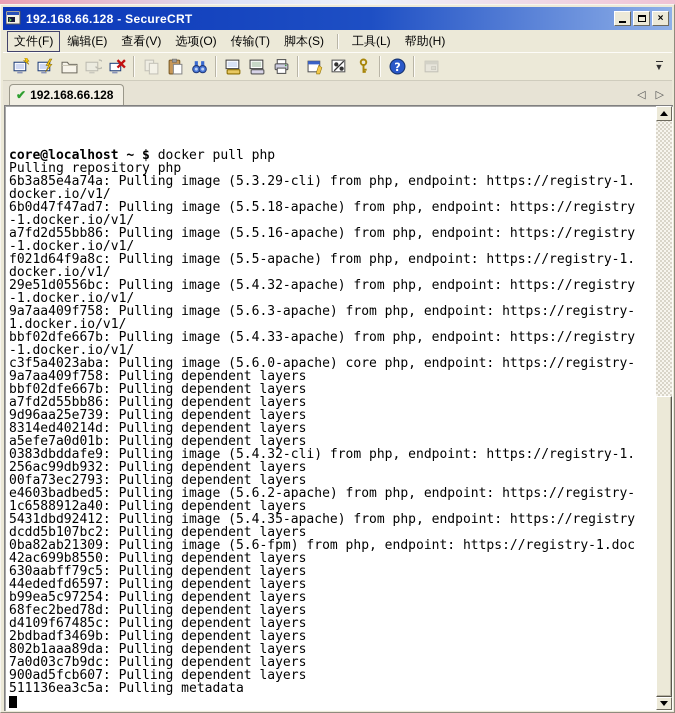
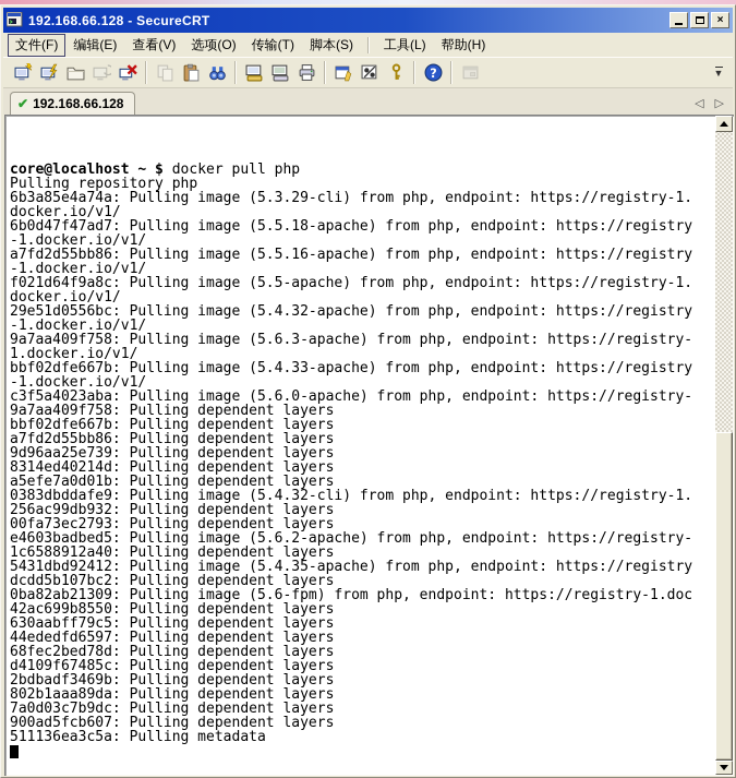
  192.168.66.128 - SecureCRT
  ×
  文件(F)
  编辑(E)
  查看(V)
  选项(O)
  传输(T)
  脚本(S)
  工具(L)
  帮助(H)
  ?
  ▼
  ✔
  192.168.66.128
  ◁
  ▷
  core@localhost ~ $ docker pull php
  Pulling repository php
  6b3a85e4a74a: Pulling image (5.3.29-cli) from php, endpoint: https://registry-1.
  docker.io/v1/
  6b0d47f47ad7: Pulling image (5.5.18-apache) from php, endpoint: https://registry
  -1.docker.io/v1/
  a7fd2d55bb86: Pulling image (5.5.16-apache) from php, endpoint: https://registry
  -1.docker.io/v1/
  f021d64f9a8c: Pulling image (5.5-apache) from php, endpoint: https://registry-1.
  docker.io/v1/
  29e51d0556bc: Pulling image (5.4.32-apache) from php, endpoint: https://registry
  -1.docker.io/v1/
  9a7aa409f758: Pulling image (5.6.3-apache) from php, endpoint: https://registry-
  1.docker.io/v1/
  bbf02dfe667b: Pulling image (5.4.33-apache) from php, endpoint: https://registry
  -1.docker.io/v1/
- c3f5a4023aba: Pulling image (5.6.0-apache) core php, endpoint: https://registry-
+ c3f5a4023aba: Pulling image (5.6.0-apache) from php, endpoint: https://registry-
  9a7aa409f758: Pulling dependent layers
  bbf02dfe667b: Pulling dependent layers
  a7fd2d55bb86: Pulling dependent layers
  9d96aa25e739: Pulling dependent layers
  8314ed40214d: Pulling dependent layers
  a5efe7a0d01b: Pulling dependent layers
  0383dbddafe9: Pulling image (5.4.32-cli) from php, endpoint: https://registry-1.
  256ac99db932: Pulling dependent layers
  00fa73ec2793: Pulling dependent layers
  e4603badbed5: Pulling image (5.6.2-apache) from php, endpoint: https://registry-
  1c6588912a40: Pulling dependent layers
  5431dbd92412: Pulling image (5.4.35-apache) from php, endpoint: https://registry
  dcdd5b107bc2: Pulling dependent layers
  0ba82ab21309: Pulling image (5.6-fpm) from php, endpoint: https://registry-1.doc
  42ac699b8550: Pulling dependent layers
  630aabff79c5: Pulling dependent layers
  44ededfd6597: Pulling dependent layers
- b99ea5c97254: Pulling dependent layers
  68fec2bed78d: Pulling dependent layers
  d4109f67485c: Pulling dependent layers
  2bdbadf3469b: Pulling dependent layers
  802b1aaa89da: Pulling dependent layers
  7a0d03c7b9dc: Pulling dependent layers
  900ad5fcb607: Pulling dependent layers
  511136ea3c5a: Pulling metadata
